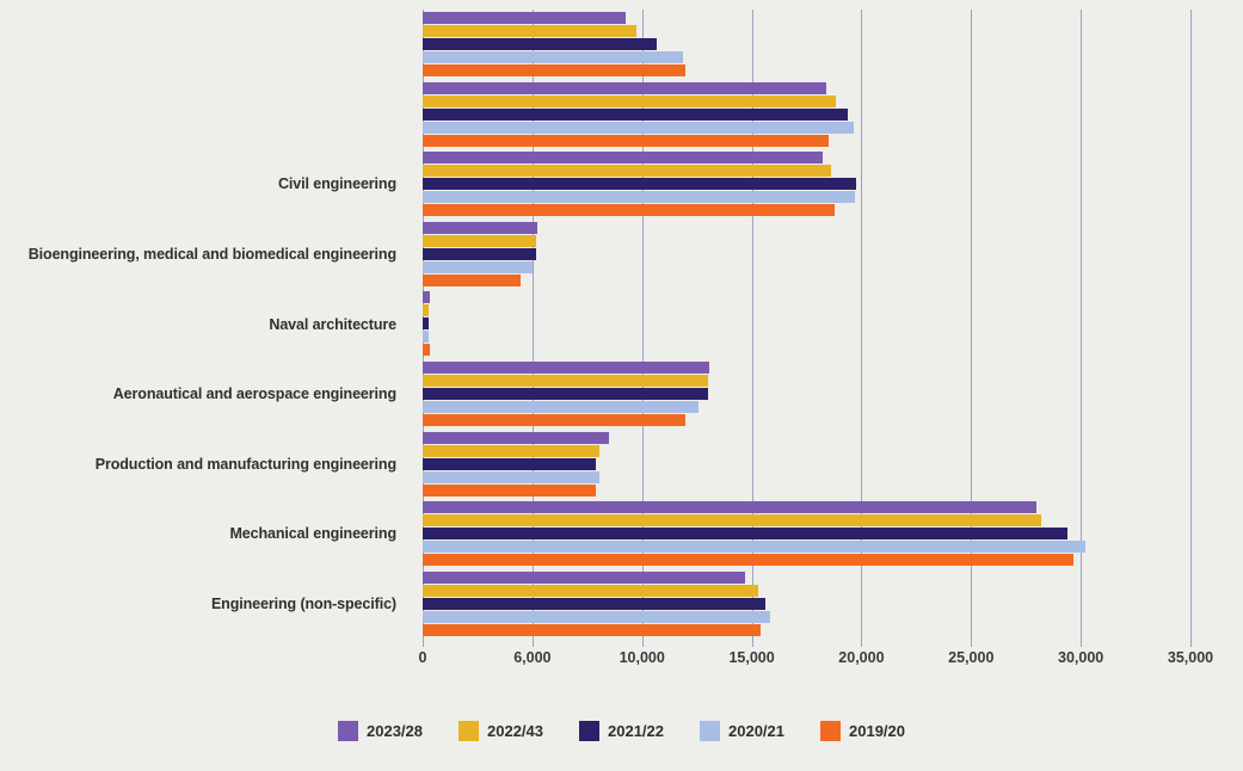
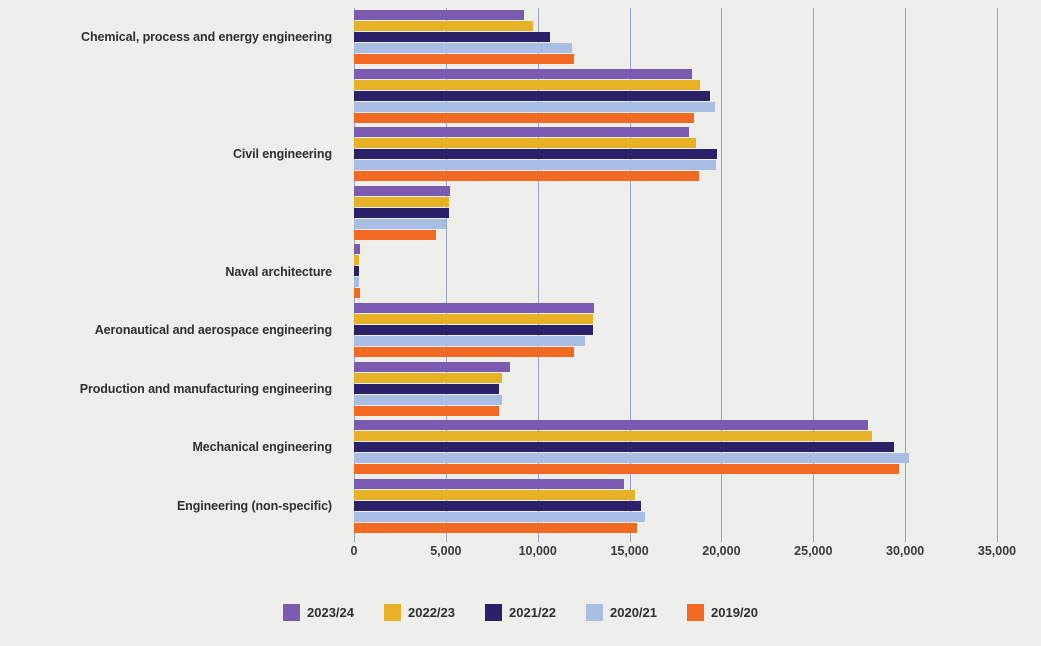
+ Chemical, process and energy engineering
  Civil engineering
- Bioengineering, medical and biomedical engineering
  Naval architecture
  Aeronautical and aerospace engineering
  Production and manufacturing engineering
  Mechanical engineering
  Engineering (non-specific)
  0
- 6,000
+ 5,000
  10,000
  15,000
  20,000
  25,000
  30,000
  35,000
- 2023/28
+ 2023/24
- 2022/43
+ 2022/23
  2021/22
  2020/21
  2019/20
